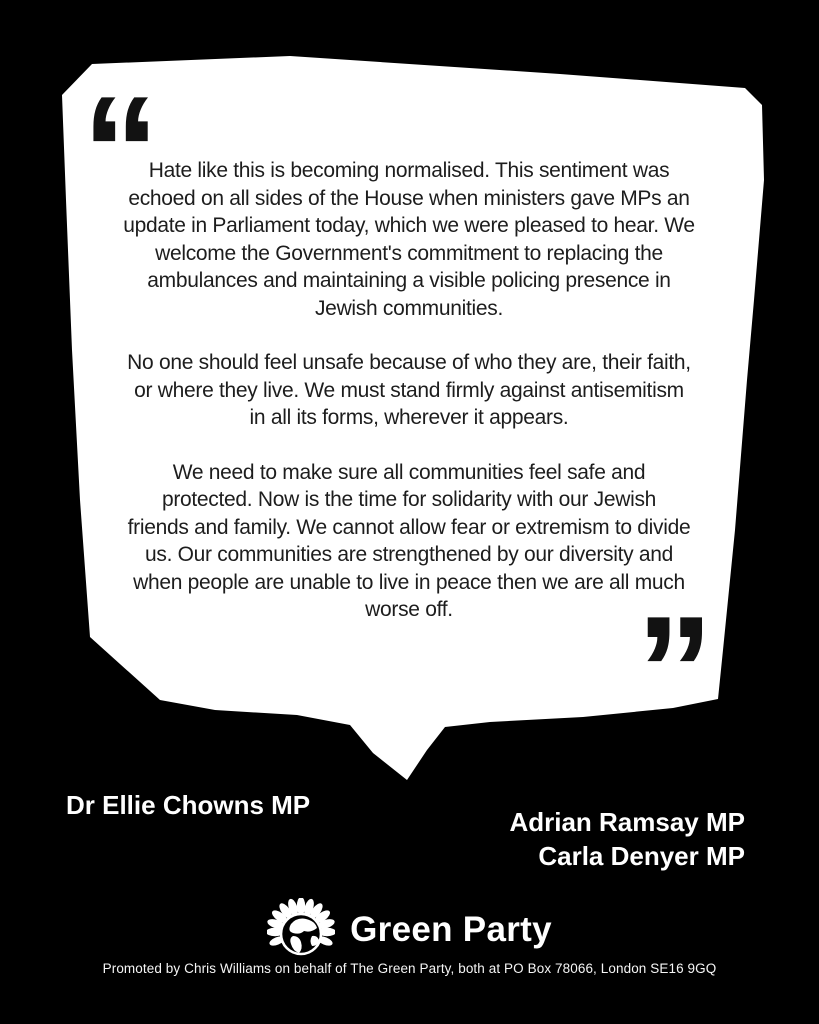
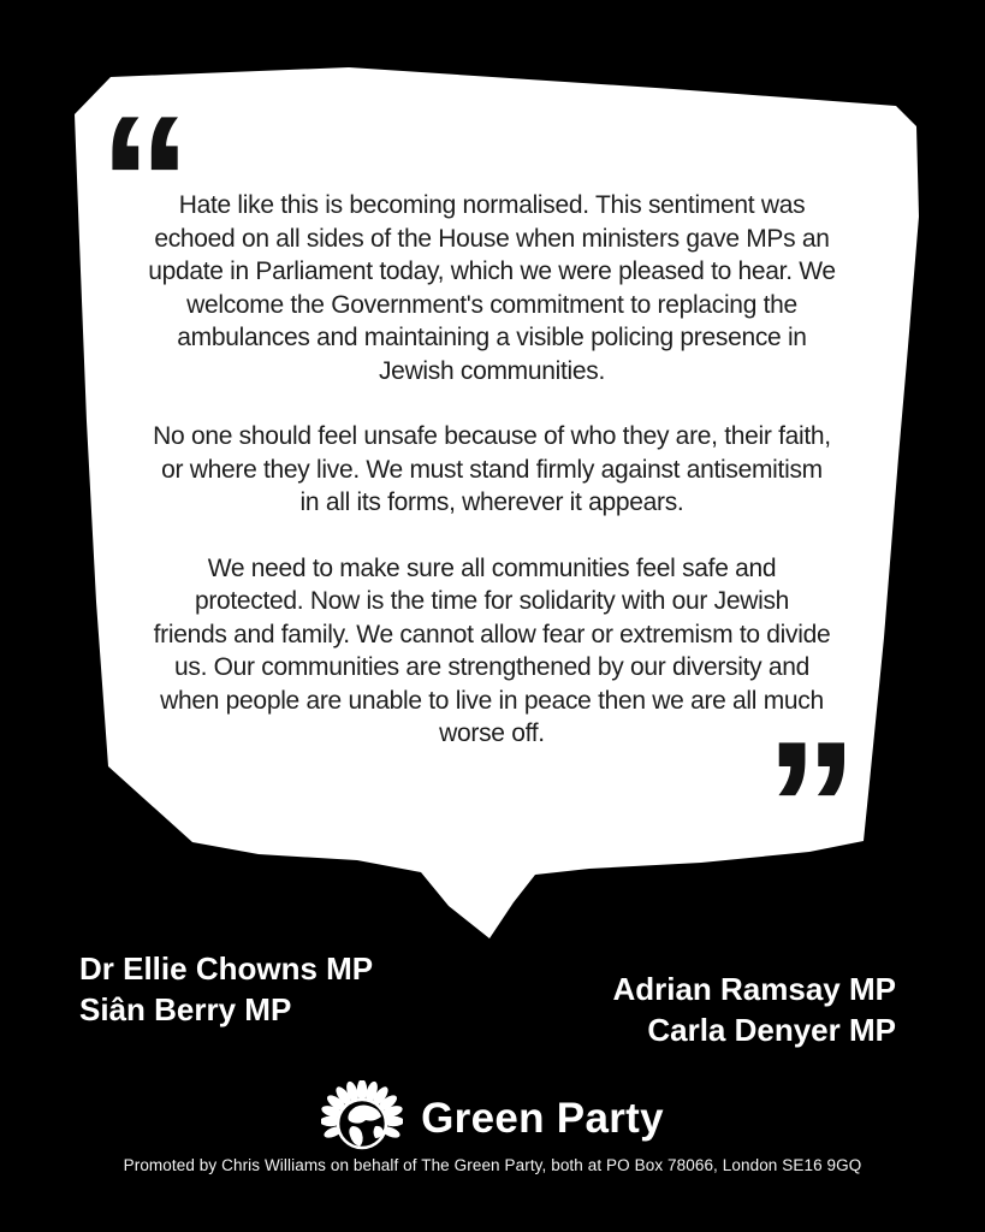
  “
  Hate like this is becoming normalised. This sentiment was
  echoed on all sides of the House when ministers gave MPs an
  update in Parliament today, which we were pleased to hear. We
  welcome the Government's commitment to replacing the
  ambulances and maintaining a visible policing presence in
  Jewish communities.
  No one should feel unsafe because of who they are, their faith,
  or where they live. We must stand firmly against antisemitism
  in all its forms, wherever it appears.
  We need to make sure all communities feel safe and
  protected. Now is the time for solidarity with our Jewish
  friends and family. We cannot allow fear or extremism to divide
  us. Our communities are strengthened by our diversity and
  when people are unable to live in peace then we are all much
  worse off.
  ”
  Dr Ellie Chowns MP
+ Siân Berry MP
  Adrian Ramsay MP
  Carla Denyer MP
  Green Party
  Promoted by Chris Williams on behalf of The Green Party, both at PO Box 78066, London SE16 9GQ
